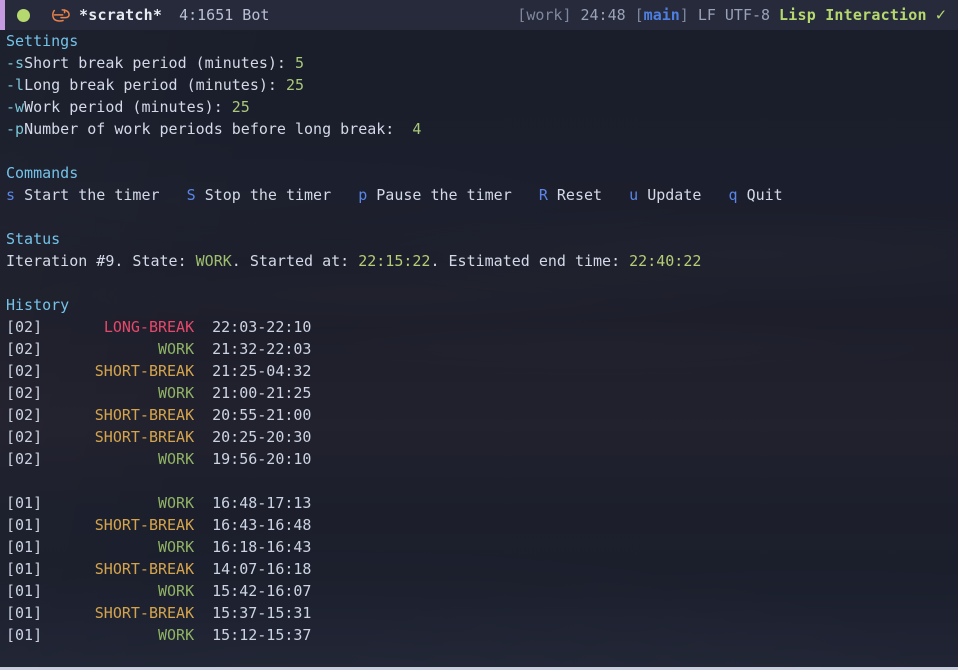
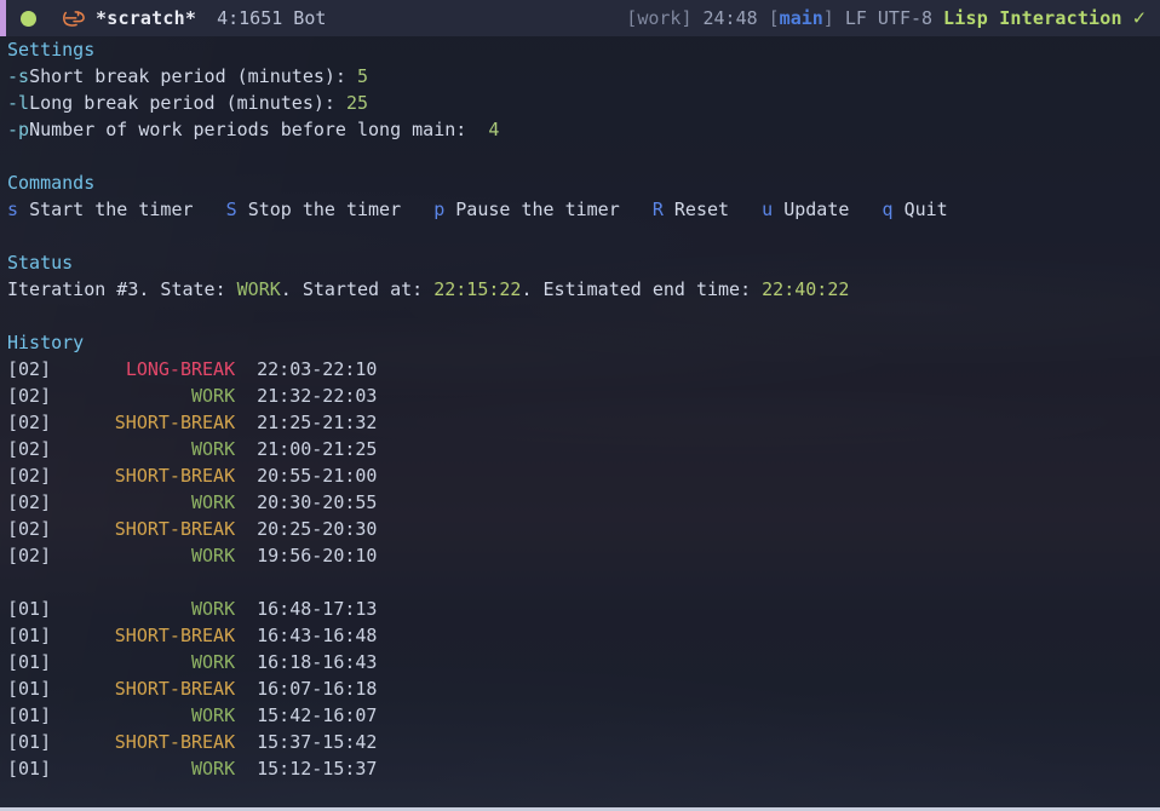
  *scratch*
  4:1651 Bot
  [work]
  24:48
  [main]
  LF
  UTF-8
  Lisp Interaction
  ✓
  Settings
  -sShort break period (minutes): 5
  -lLong break period (minutes): 25
- -wWork period (minutes): 25
- -pNumber of work periods before long break: 4
+ -pNumber of work periods before long main: 4
  Commands
  s Start the timer S Stop the timer p Pause the timer R Reset u Update q Quit
  Status
- Iteration #9. State: WORK. Started at: 22:15:22. Estimated end time: 22:40:22
+ Iteration #3. State: WORK. Started at: 22:15:22. Estimated end time: 22:40:22
  History
  [02] LONG-BREAK 22:03-22:10
  [02] WORK 21:32-22:03
- [02] SHORT-BREAK 21:25-04:32
+ [02] SHORT-BREAK 21:25-21:32
  [02] WORK 21:00-21:25
  [02] SHORT-BREAK 20:55-21:00
+ [02] WORK 20:30-20:55
  [02] SHORT-BREAK 20:25-20:30
  [02] WORK 19:56-20:10
  [01] WORK 16:48-17:13
  [01] SHORT-BREAK 16:43-16:48
  [01] WORK 16:18-16:43
- [01] SHORT-BREAK 14:07-16:18
+ [01] SHORT-BREAK 16:07-16:18
  [01] WORK 15:42-16:07
- [01] SHORT-BREAK 15:37-15:31
+ [01] SHORT-BREAK 15:37-15:42
  [01] WORK 15:12-15:37
